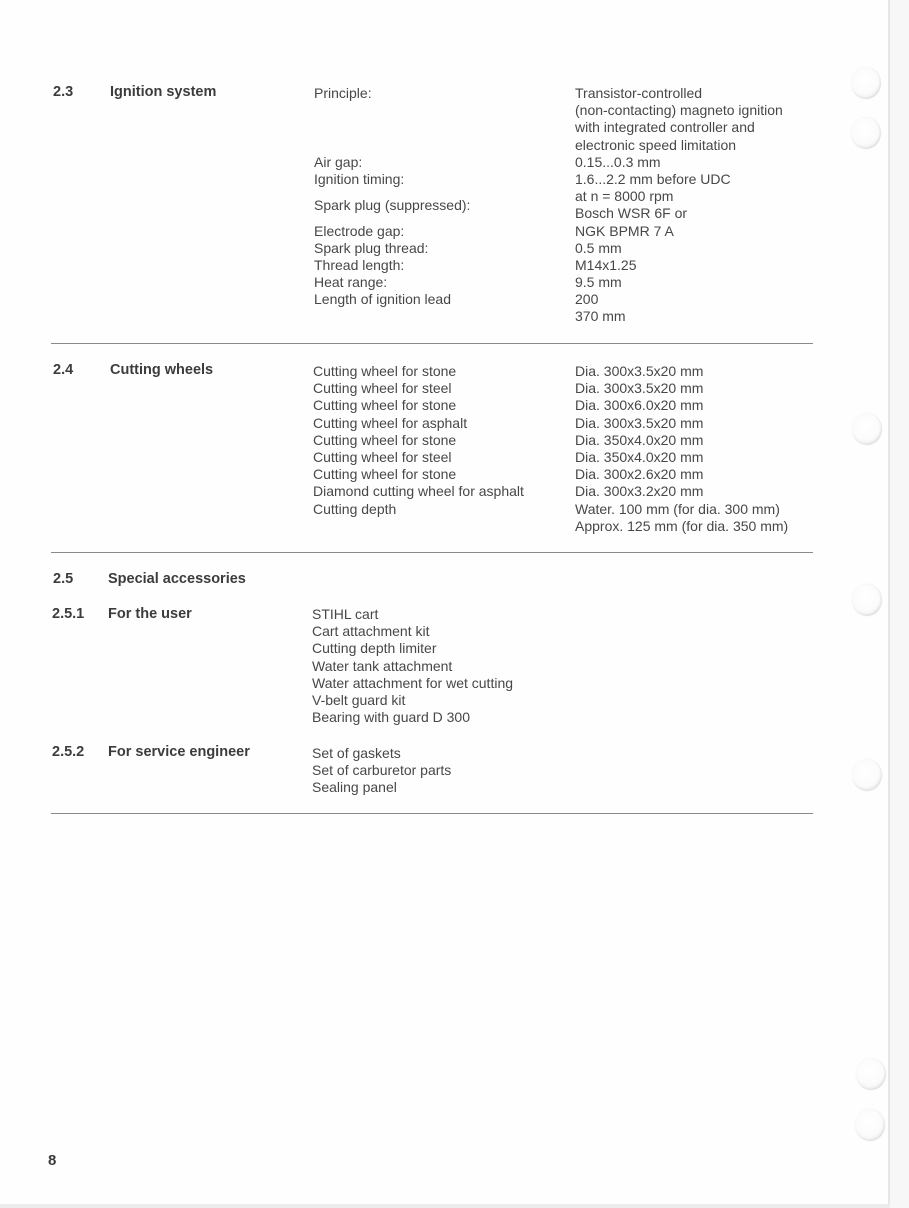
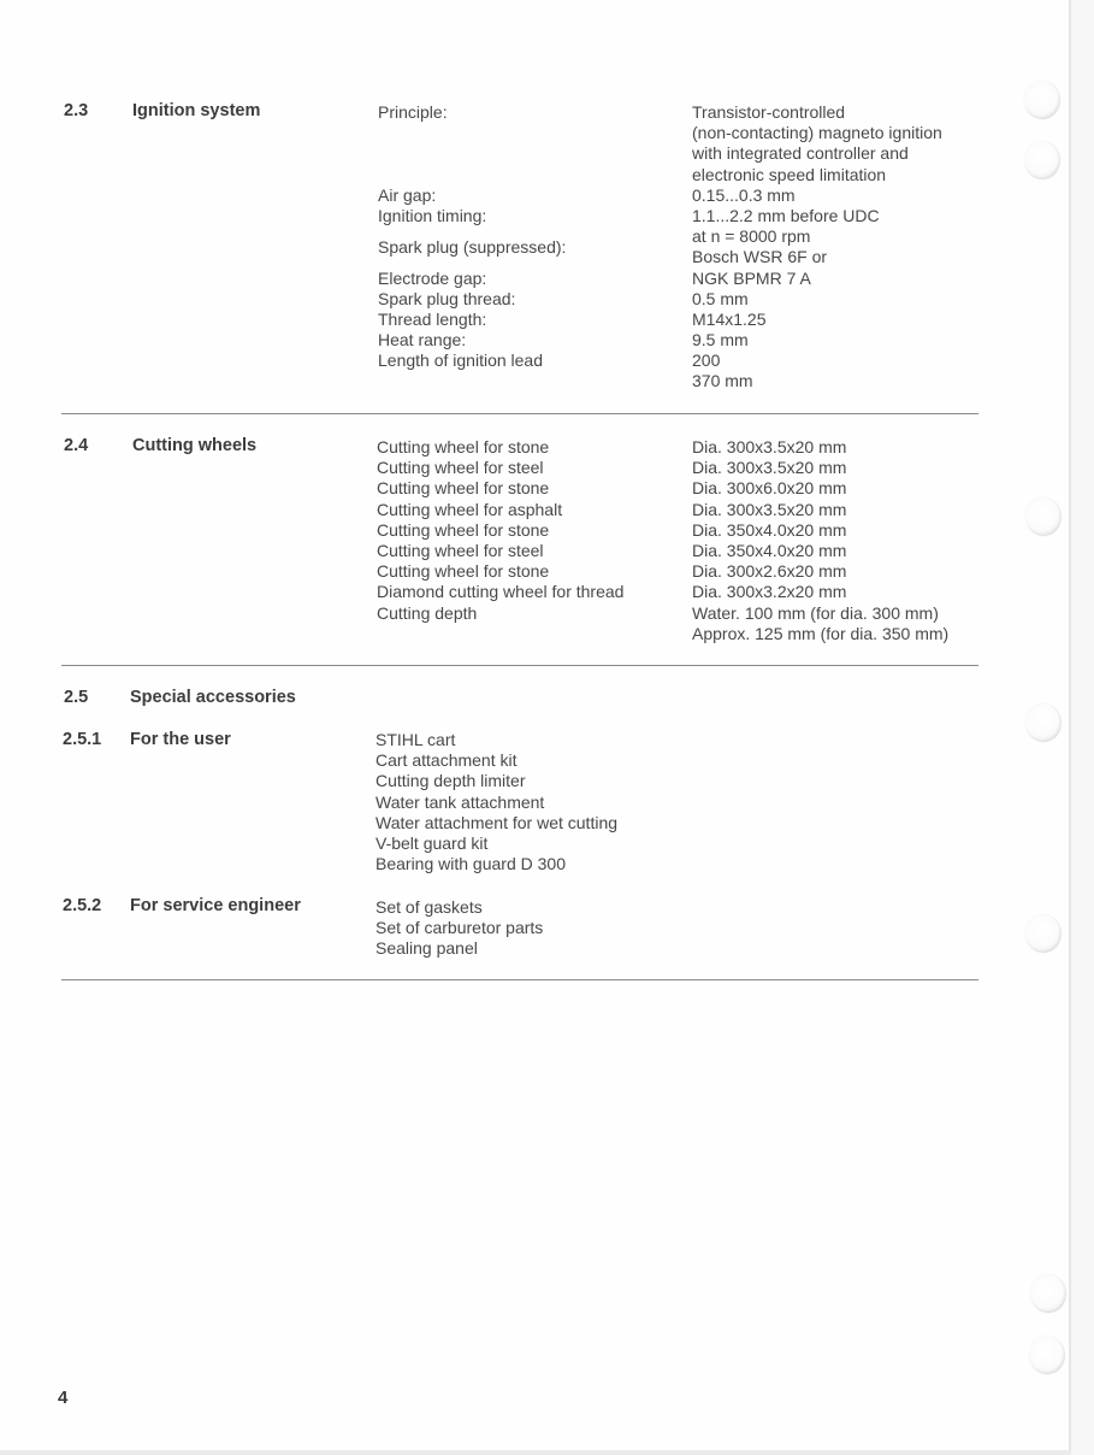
  2.3
  Ignition system
  Principle:
  Air gap:
  Ignition timing:
  Spark plug (suppressed):
  Electrode gap:
  Spark plug thread:
  Thread length:
  Heat range:
  Length of ignition lead
  Transistor-controlled
  (non-contacting) magneto ignition
  with integrated controller and
  electronic speed limitation
  0.15...0.3 mm
- 1.6...2.2 mm before UDC
+ 1.1...2.2 mm before UDC
  at n = 8000 rpm
  Bosch WSR 6F or
  NGK BPMR 7 A
  0.5 mm
  M14x1.25
  9.5 mm
  200
  370 mm
  2.4
  Cutting wheels
  Cutting wheel for stone
  Cutting wheel for steel
  Cutting wheel for stone
  Cutting wheel for asphalt
  Cutting wheel for stone
  Cutting wheel for steel
  Cutting wheel for stone
- Diamond cutting wheel for asphalt
+ Diamond cutting wheel for thread
  Cutting depth
  Dia. 300x3.5x20 mm
  Dia. 300x3.5x20 mm
  Dia. 300x6.0x20 mm
  Dia. 300x3.5x20 mm
  Dia. 350x4.0x20 mm
  Dia. 350x4.0x20 mm
  Dia. 300x2.6x20 mm
  Dia. 300x3.2x20 mm
  Water. 100 mm (for dia. 300 mm)
  Approx. 125 mm (for dia. 350 mm)
  2.5
  Special accessories
  2.5.1
  For the user
  STIHL cart
  Cart attachment kit
  Cutting depth limiter
  Water tank attachment
  Water attachment for wet cutting
  V-belt guard kit
  Bearing with guard D 300
  2.5.2
  For service engineer
  Set of gaskets
  Set of carburetor parts
  Sealing panel
- 8
+ 4
